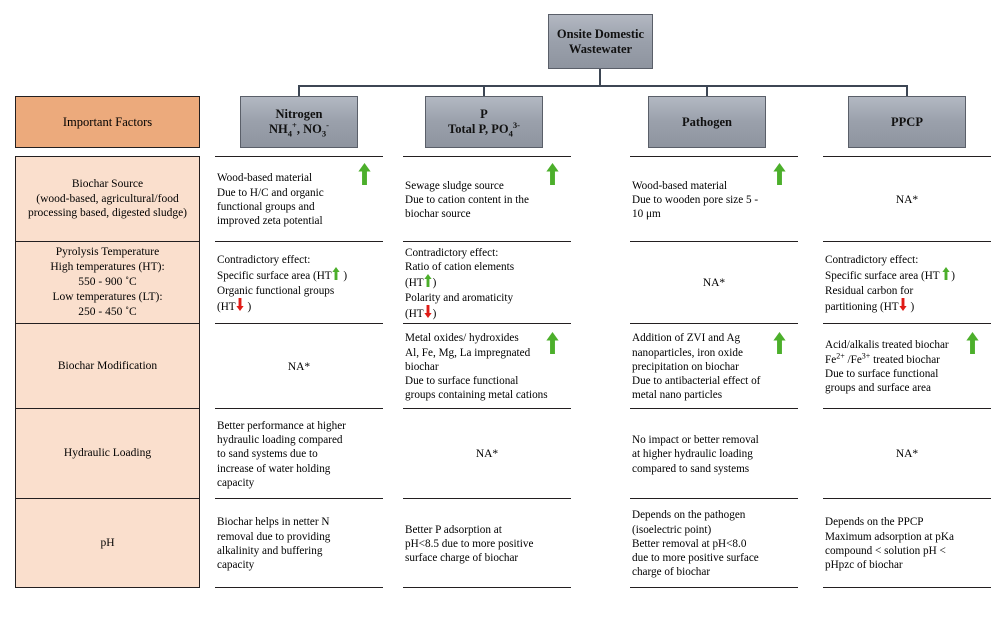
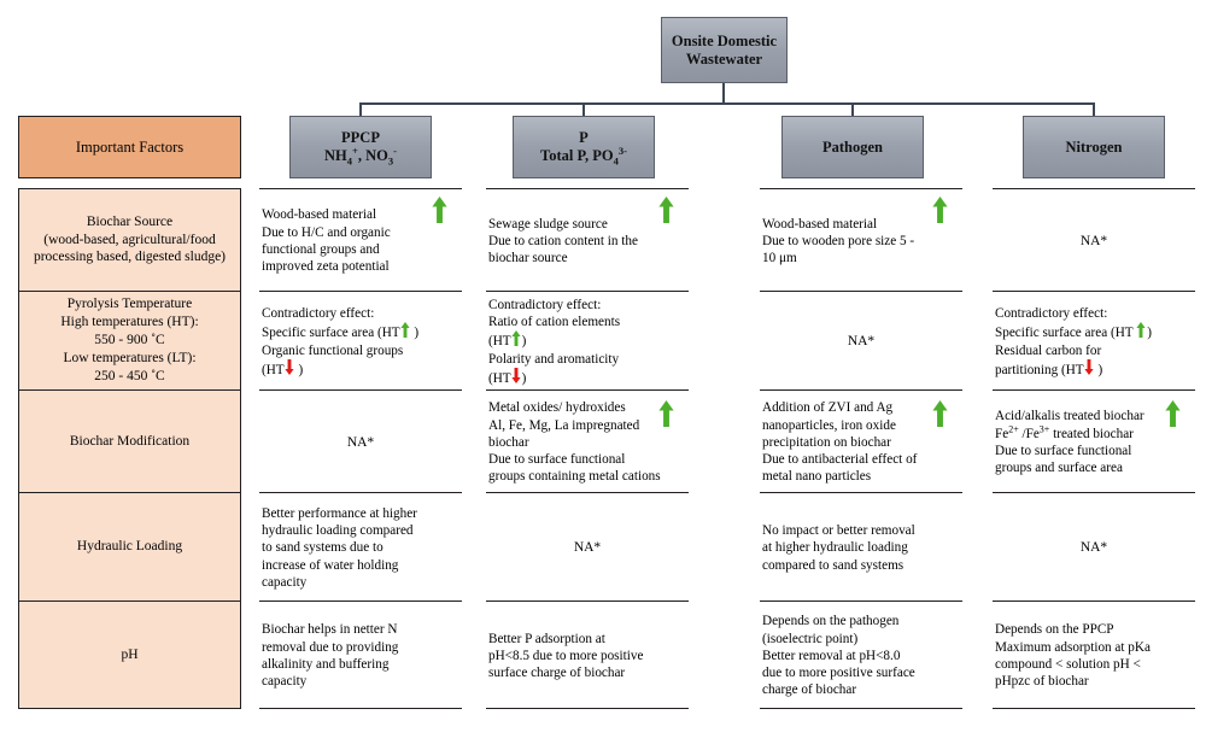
  Onsite Domestic Wastewater
- Nitrogen
+ PPCP
  NH4+, NO3-
  P
  Total P, PO43-
  Pathogen
- PPCP
+ Nitrogen
  Important Factors
  Biochar Source
  (wood-based, agricultural/food processing based, digested sludge)
  Pyrolysis Temperature
  High temperatures (HT):
  550 - 900 ˚C
  Low temperatures (LT):
  250 - 450 ˚C
  Biochar Modification
  Hydraulic Loading
  pH
  Wood-based material
  Due to H/C and organic
  functional groups and
  improved zeta potential
  Contradictory effect:
  Specific surface area (HT )
  Organic functional groups
  (HT )
  NA*
  Better performance at higher
  hydraulic loading compared
  to sand systems due to
  increase of water holding
  capacity
  Biochar helps in netter N
  removal due to providing
  alkalinity and buffering
  capacity
  Sewage sludge source
  Due to cation content in the
  biochar source
  Contradictory effect:
  Ratio of cation elements
  (HT )
  Polarity and aromaticity
  (HT )
  Metal oxides/ hydroxides
  Al, Fe, Mg, La impregnated
  biochar
  Due to surface functional
  groups containing metal cations
  NA*
  Better P adsorption at
  pH<8.5 due to more positive
  surface charge of biochar
  Wood-based material
  Due to wooden pore size 5 -
  10 μm
  NA*
  Addition of ZVI and Ag
  nanoparticles, iron oxide
  precipitation on biochar
  Due to antibacterial effect of
  metal nano particles
  No impact or better removal
  at higher hydraulic loading
  compared to sand systems
  Depends on the pathogen
  (isoelectric point)
  Better removal at pH<8.0
  due to more positive surface
  charge of biochar
  NA*
  Contradictory effect:
  Specific surface area (HT )
  Residual carbon for
  partitioning (HT )
  Acid/alkalis treated biochar
  Fe2+ /Fe3+ treated biochar
  Due to surface functional
  groups and surface area
  NA*
  Depends on the PPCP
  Maximum adsorption at pKa
  compound < solution pH <
  pHpzc of biochar
